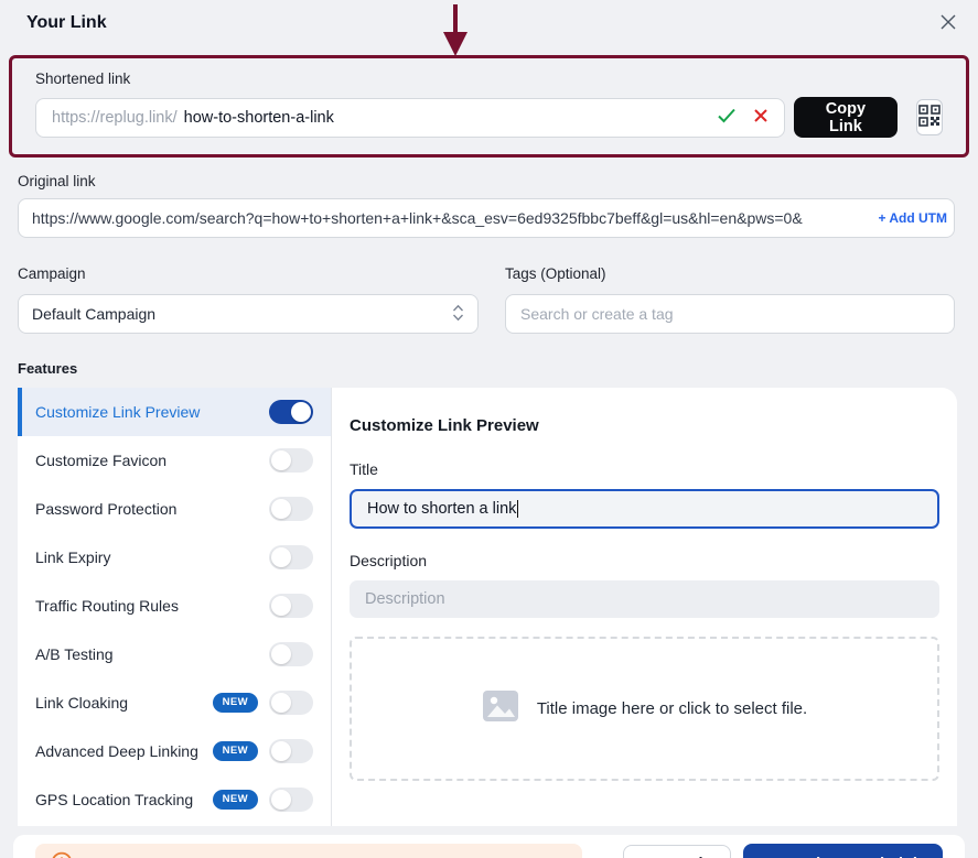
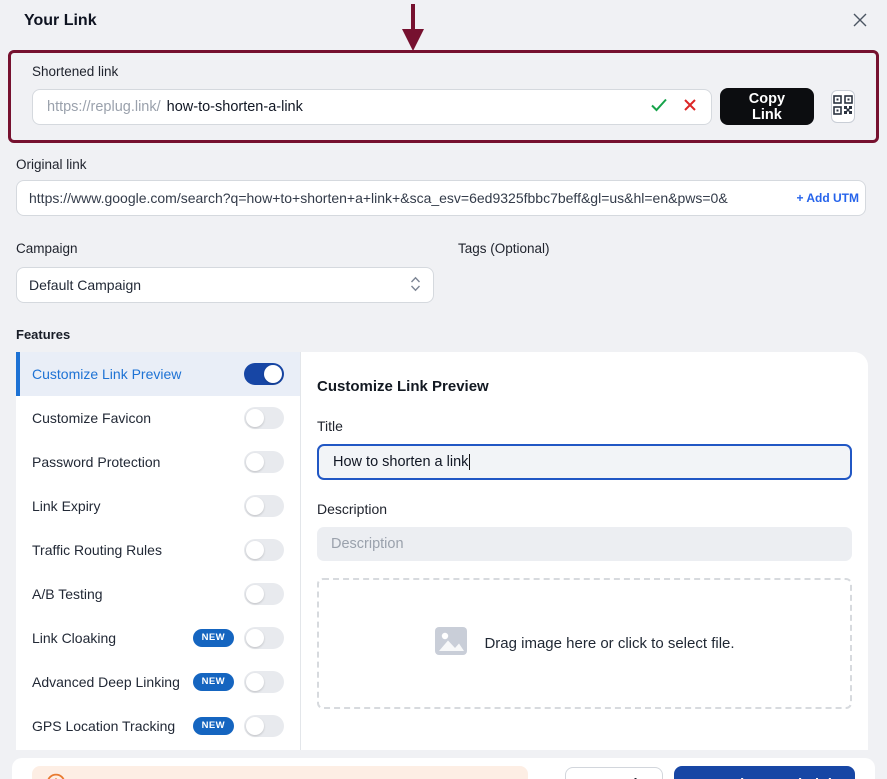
  Your Link
  Shortened link
  https://replug.link/
  how-to-shorten-a-link
  Copy Link
  Original link
  https://www.google.com/search?q=how+to+shorten+a+link+&sca_esv=6ed9325fbbc7beff&gl=us&hl=en&pws=0&
  + Add UTM
  Campaign
  Default Campaign
  Tags (Optional)
- Search or create a tag
  Features
  Customize Link Preview
  Customize Favicon
  Password Protection
  Link Expiry
  Traffic Routing Rules
  A/B Testing
  Link Cloaking
  NEW
  Advanced Deep Linking
  NEW
  GPS Location Tracking
  NEW
  Customize Link Preview
  Title
  How to shorten a link
  Description
  Description
- Title image here or click to select file.
+ Drag image here or click to select file.
